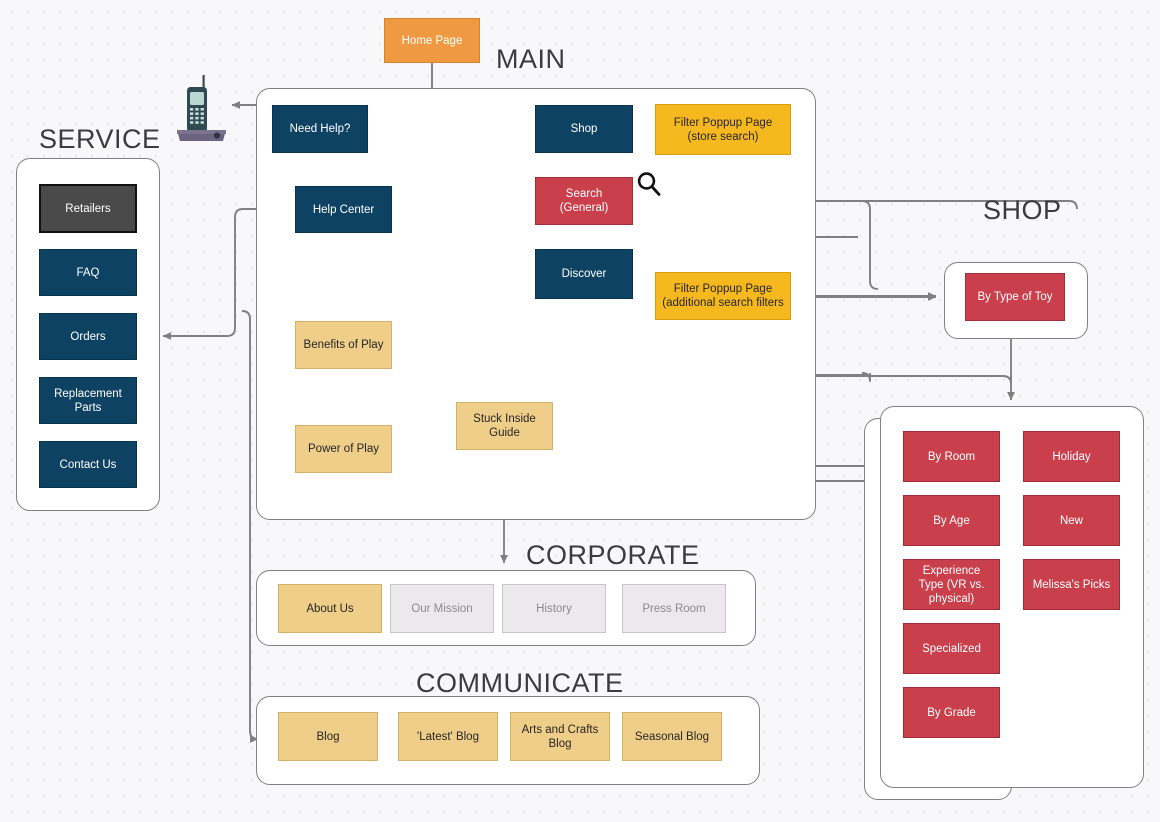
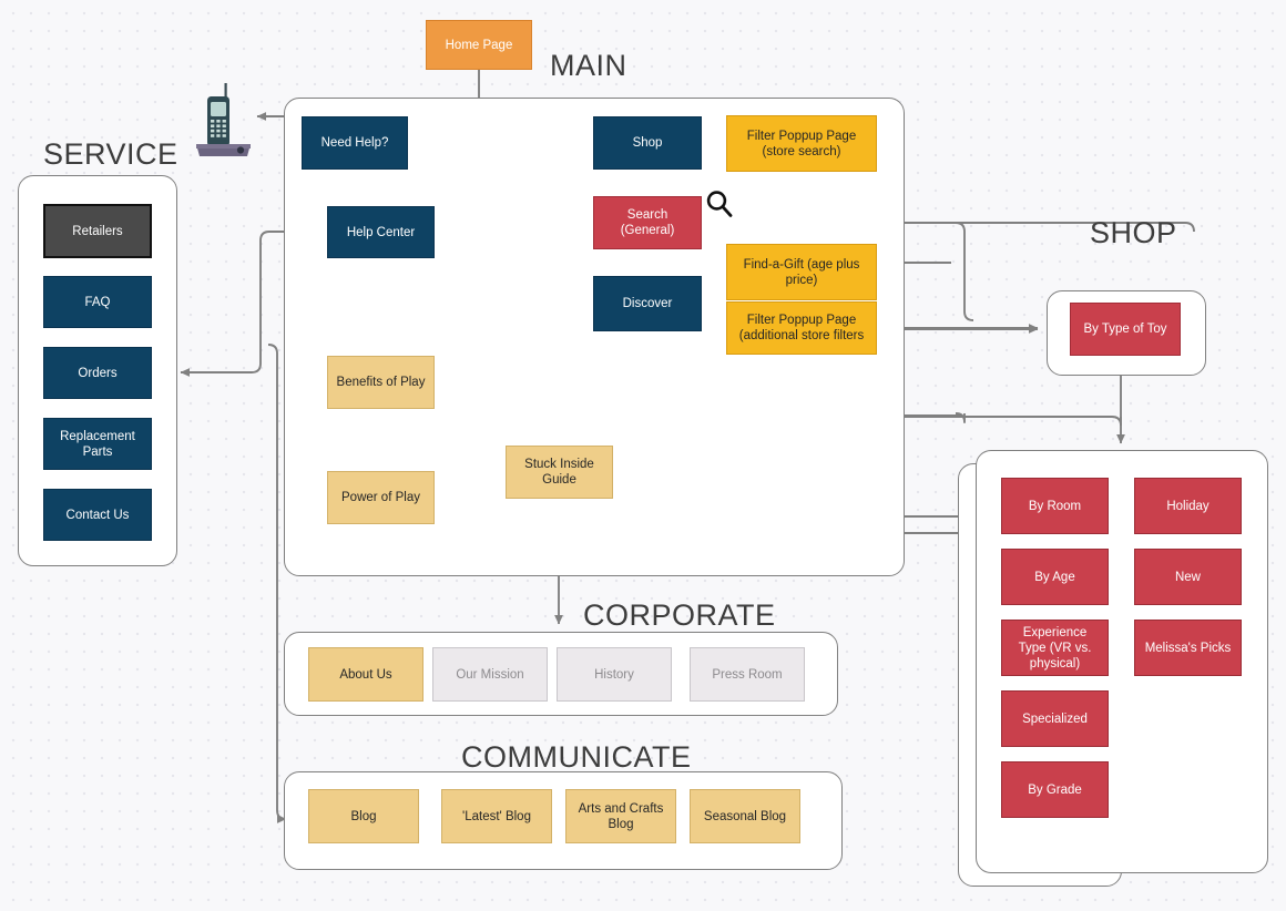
  MAIN
  SERVICE
  SHOP
  CORPORATE
  COMMUNICATE
  Home Page
  Need Help?
  Help Center
  Shop
  Search (General)
  Discover
  Filter Poppup Page (store search)
+ Find-a-Gift (age plus price)
- Filter Poppup Page (additional search filters
+ Filter Poppup Page (additional store filters
  Benefits of Play
  Power of Play
  Stuck Inside Guide
  By Type of Toy
  Retailers
  FAQ
  Orders
  Replacement Parts
  Contact Us
  By Room
  By Age
  Experience Type (VR vs. physical)
  Specialized
  By Grade
  Holiday
  New
  Melissa's Picks
  About Us
  Our Mission
  History
  Press Room
  Blog
  'Latest' Blog
  Arts and Crafts Blog
  Seasonal Blog
